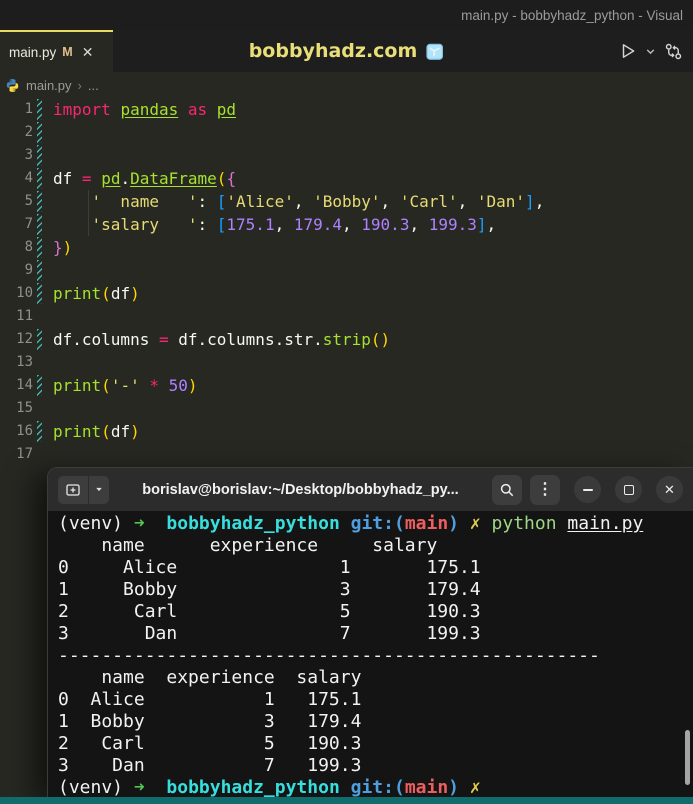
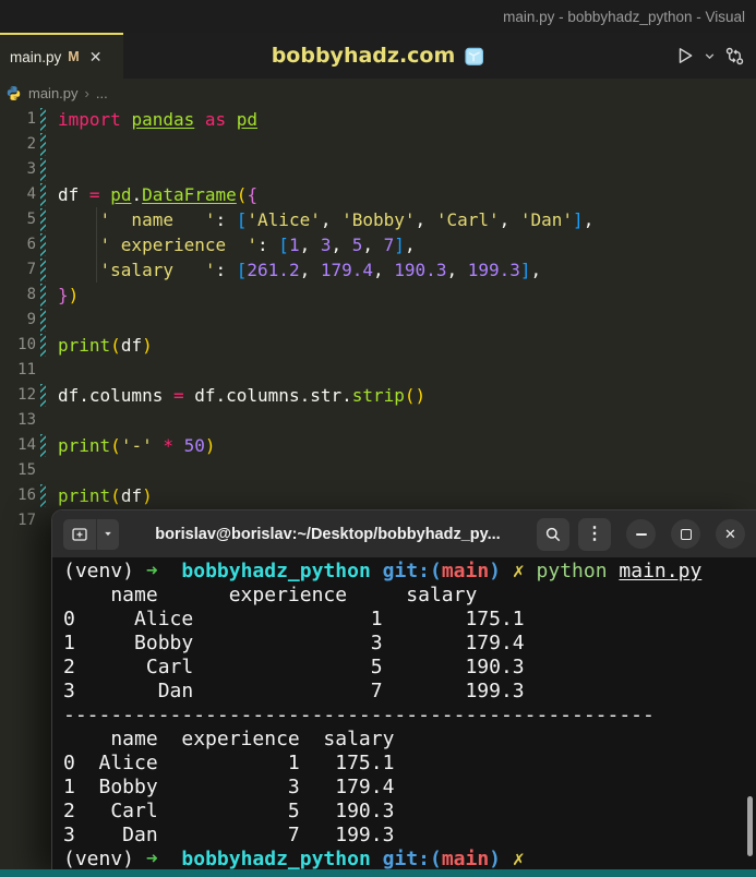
  main.py - bobbyhadz_python - Visual
  main.py
  M
  ✕
  bobbyhadz.com
  main.py
  ›
  ...
  1
  import pandas as pd
  2
  3
  4
  df = pd.DataFrame({
  5
  ' name ': ['Alice', 'Bobby', 'Carl', 'Dan'],
+ 6
+ ' experience ': [1, 3, 5, 7],
  7
- 'salary ': [175.1, 179.4, 190.3, 199.3],
+ 'salary ': [261.2, 179.4, 190.3, 199.3],
  8
  })
  9
  10
  print(df)
  11
  12
  df.columns = df.columns.str.strip()
  13
  14
  print('-' * 50)
  15
  16
  print(df)
  17
  borislav@borislav:~/Desktop/bobbyhadz_py...
  ⋮
  ✕
  (venv) ➜ bobbyhadz_python git:(main) ✗ python main.py
  name experience salary
  0 Alice 1 175.1
  1 Bobby 3 179.4
  2 Carl 5 190.3
  3 Dan 7 199.3
  --------------------------------------------------
  name experience salary
  0 Alice 1 175.1
  1 Bobby 3 179.4
  2 Carl 5 190.3
  3 Dan 7 199.3
  (venv) ➜ bobbyhadz_python git:(main) ✗
